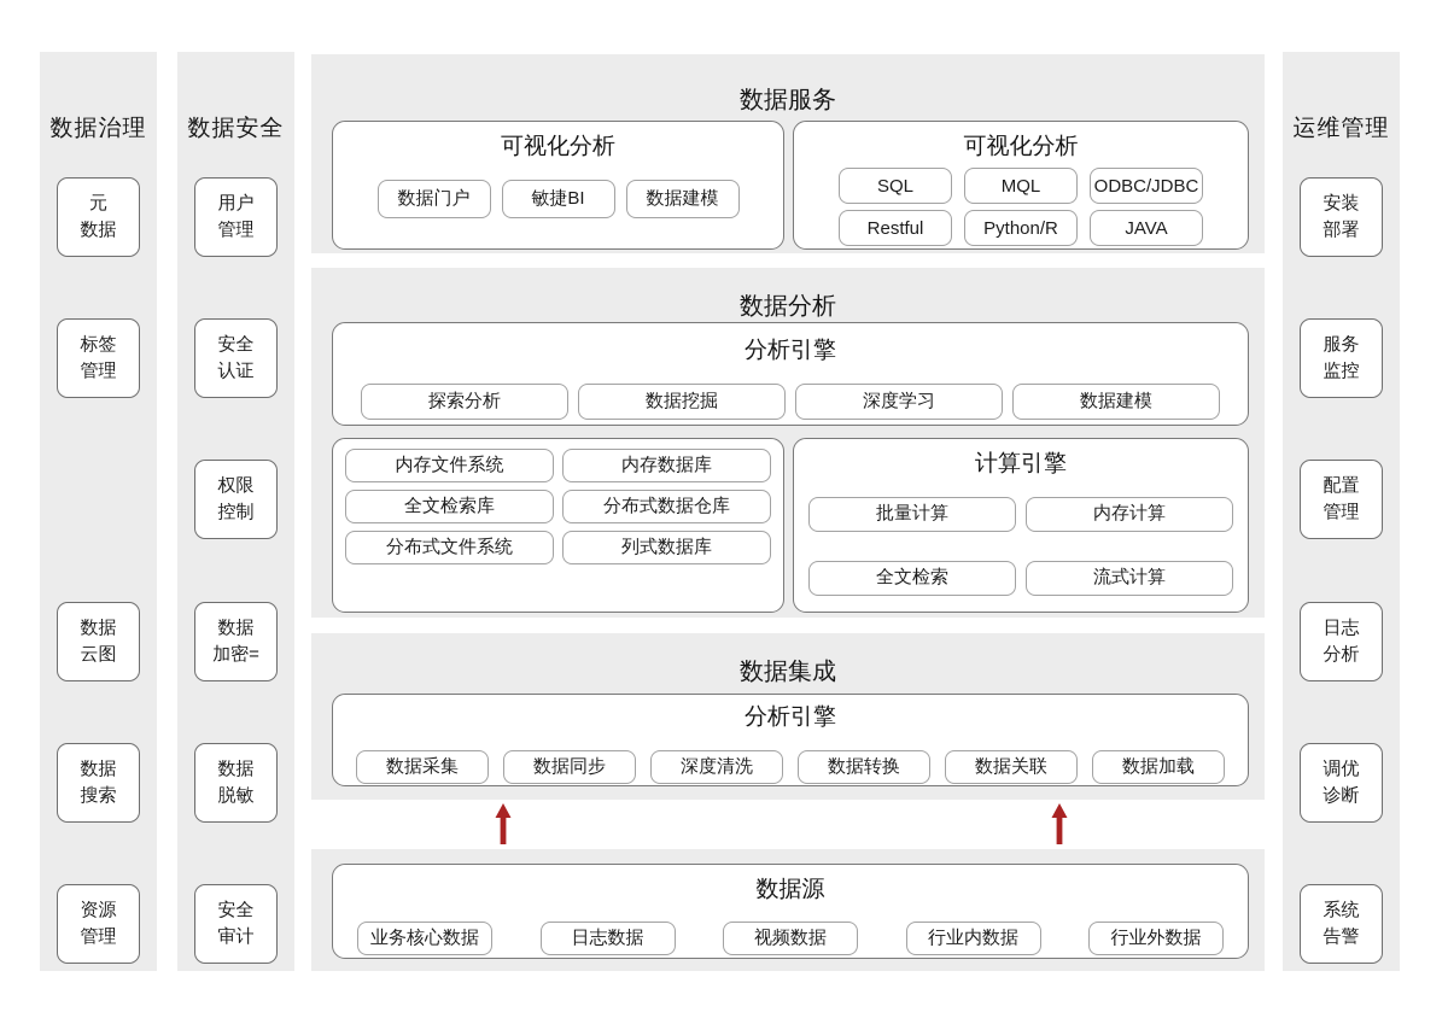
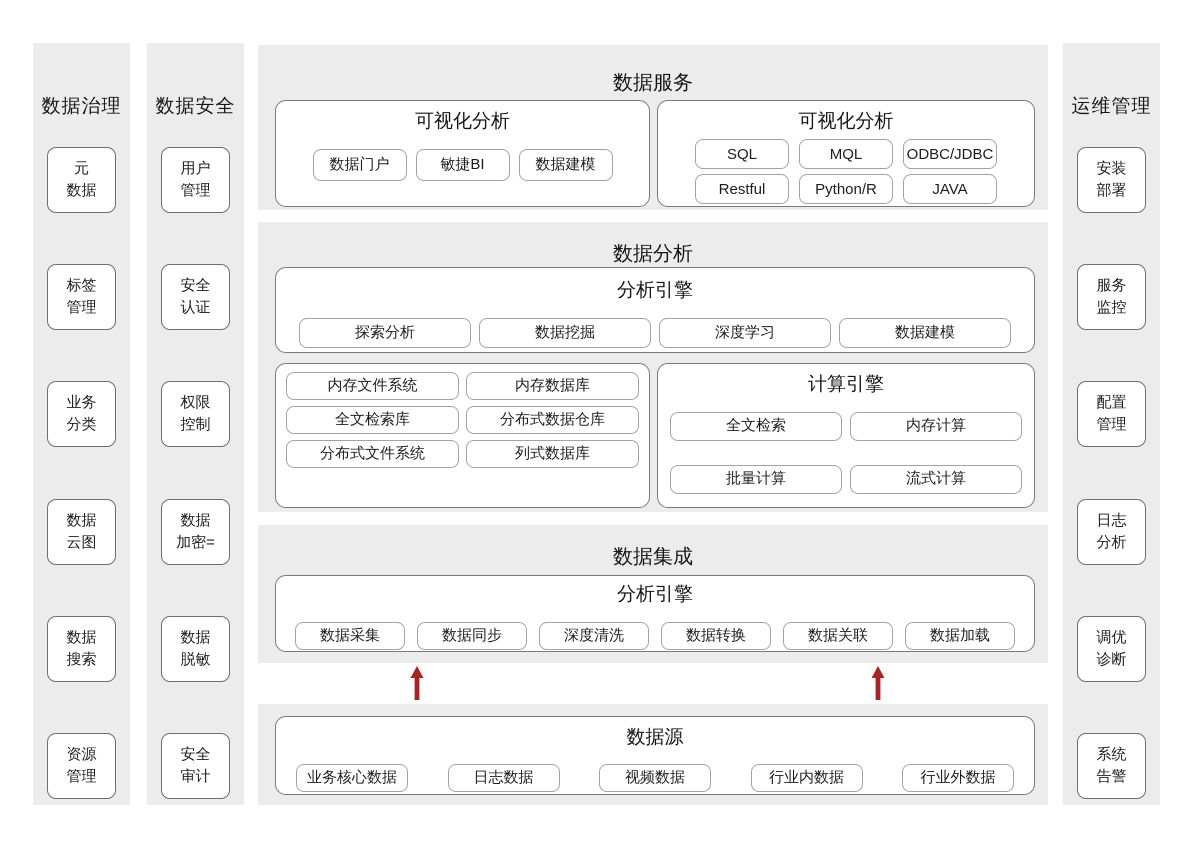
  数据治理
  元
  数据
  标签
  管理
+ 业务
+ 分类
  数据
  云图
  数据
  搜索
  资源
  管理
  数据安全
  用户
  管理
  安全
  认证
  权限
  控制
  数据
  加密=
  数据
  脱敏
  安全
  审计
  数据服务
  可视化分析
  数据门户
  敏捷BI
  数据建模
  可视化分析
  SQL
  MQL
  ODBC/JDBC
  Restful
  Python/R
  JAVA
  数据分析
  分析引擎
  探索分析
  数据挖掘
  深度学习
  数据建模
  内存文件系统
  内存数据库
  全文检索库
  分布式数据仓库
  分布式文件系统
  列式数据库
  计算引擎
- 批量计算
+ 全文检索
  内存计算
- 全文检索
+ 批量计算
  流式计算
  数据集成
  分析引擎
  数据采集
  数据同步
  深度清洗
  数据转换
  数据关联
  数据加载
  数据源
  业务核心数据
  日志数据
  视频数据
  行业内数据
  行业外数据
  运维管理
  安装
  部署
  服务
  监控
  配置
  管理
  日志
  分析
  调优
  诊断
  系统
  告警
